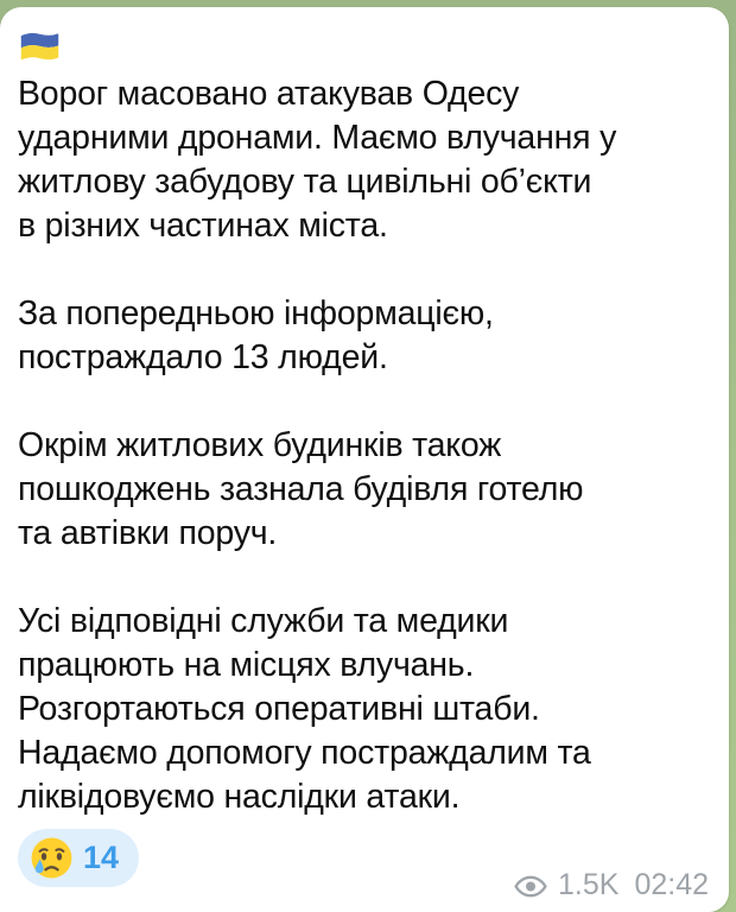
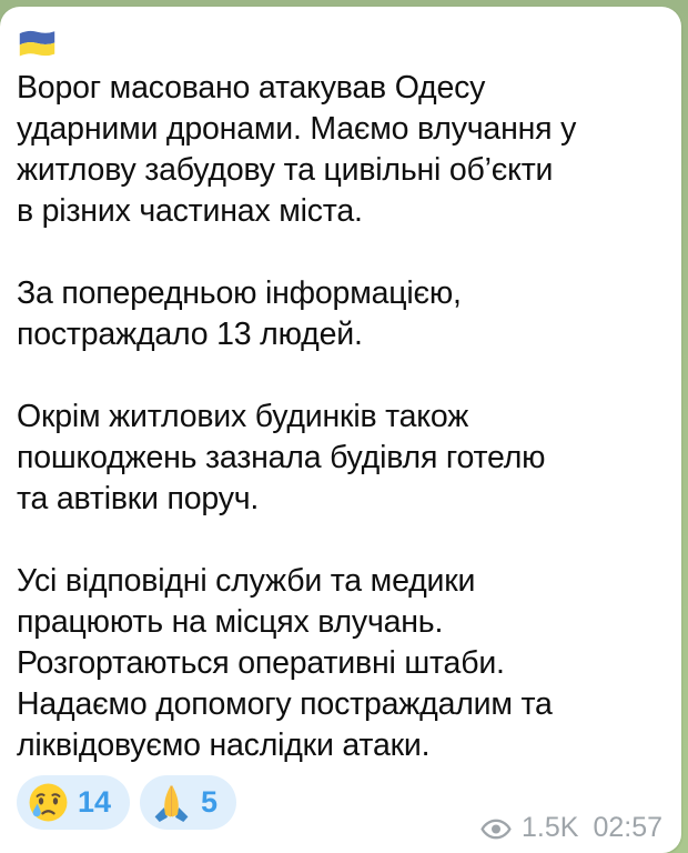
  Ворог масовано атакував Одесу
  ударними дронами. Маємо влучання у
  житлову забудову та цивільні об’єкти
  в різних частинах міста.
  За попередньою інформацією,
  постраждало 13 людей.
  Окрім житлових будинків також
  пошкоджень зазнала будівля готелю
  та автівки поруч.
  Усі відповідні служби та медики
  працюють на місцях влучань.
  Розгортаються оперативні штаби.
  Надаємо допомогу постраждалим та
  ліквідовуємо наслідки атаки.
  14
+ 5
  1.5K
- 02:42
+ 02:57
